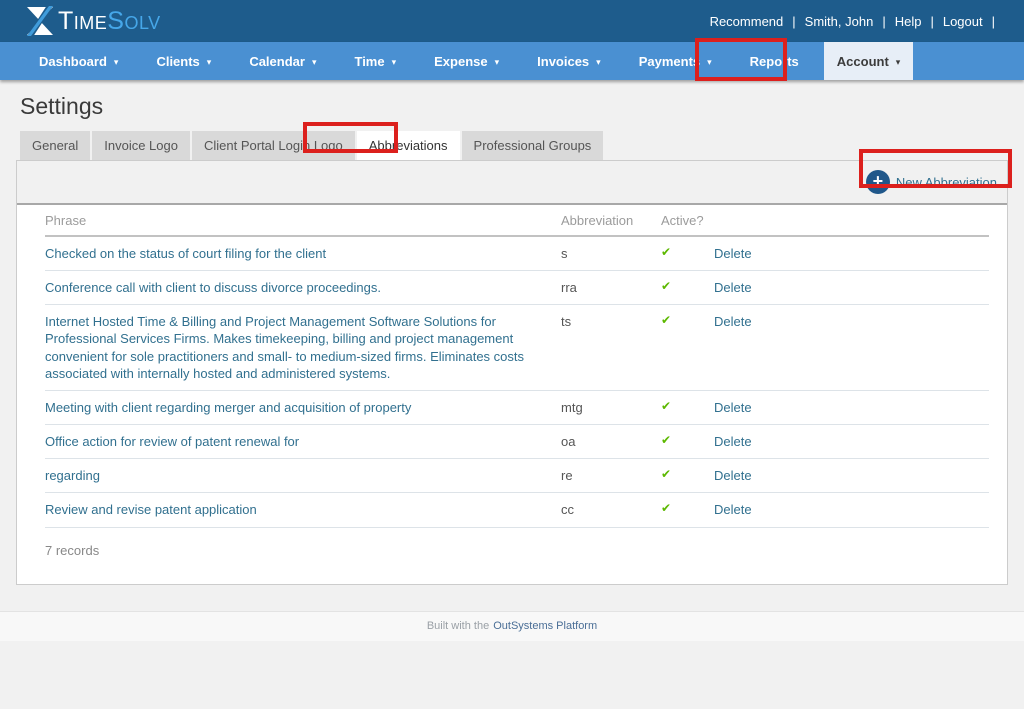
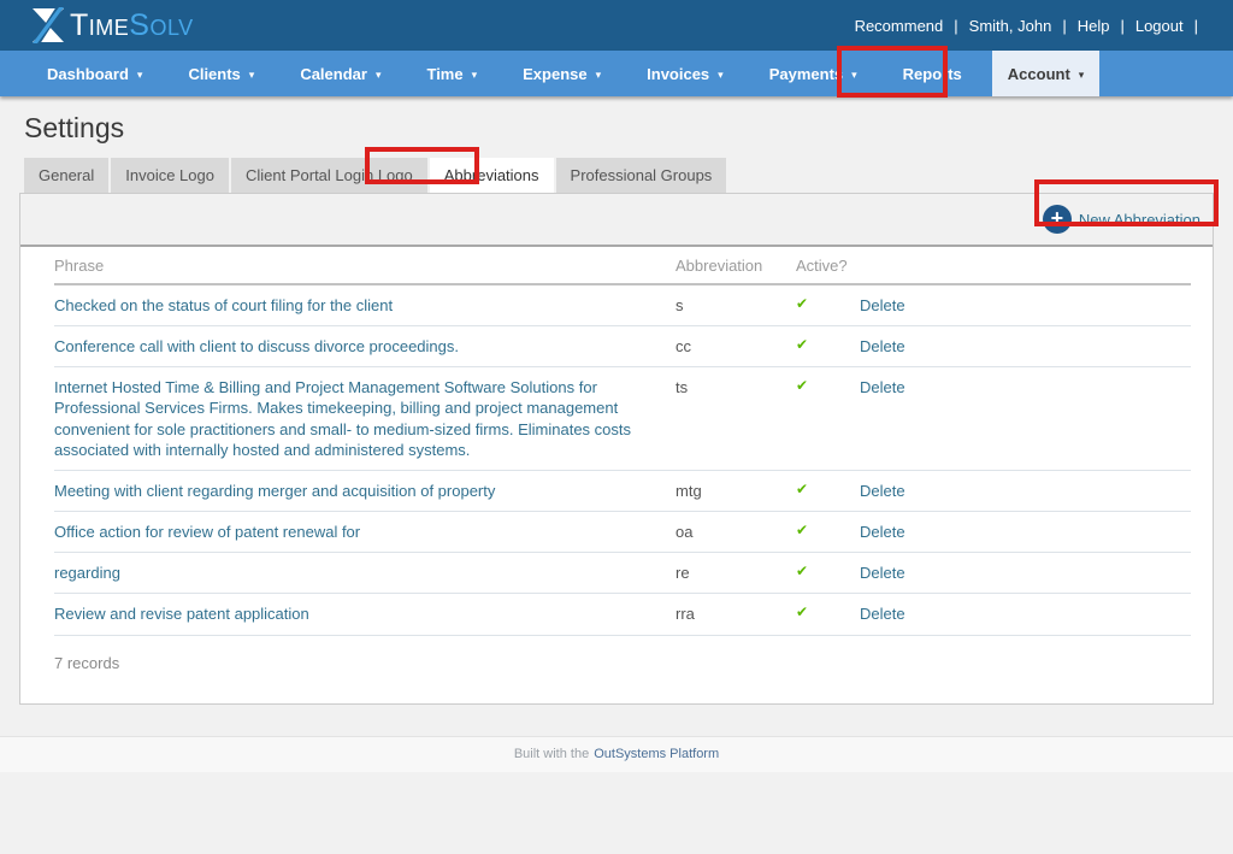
  TimeSolv
  Recommend
  |
  Smith, John
  |
  Help
  |
  Logout
  |
  Dashboard
  ▾
  Clients
  ▾
  Calendar
  ▾
  Time
  ▾
  Expense
  ▾
  Invoices
  ▾
  Payments
  ▾
  Reports
  Account
  ▾
  Settings
  General
  Invoice Logo
  Client Portal Login Logo
  Abbreviations
  Professional Groups
  +
  New Abbreviation
  Phrase	Abbreviation	Active?
  Checked on the status of court filing for the client	s	✔	Delete
- Conference call with client to discuss divorce proceedings.	rra	✔	Delete
+ Conference call with client to discuss divorce proceedings.	cc	✔	Delete
  Internet Hosted Time & Billing and Project Management Software Solutions for Professional Services Firms. Makes timekeeping, billing and project management convenient for sole practitioners and small- to medium-sized firms. Eliminates costs associated with internally hosted and administered systems.	ts	✔	Delete
  Meeting with client regarding merger and acquisition of property	mtg	✔	Delete
  Office action for review of patent renewal for	oa	✔	Delete
  regarding	re	✔	Delete
- Review and revise patent application	cc	✔	Delete
+ Review and revise patent application	rra	✔	Delete
  7 records
  Built with the
  OutSystems Platform
